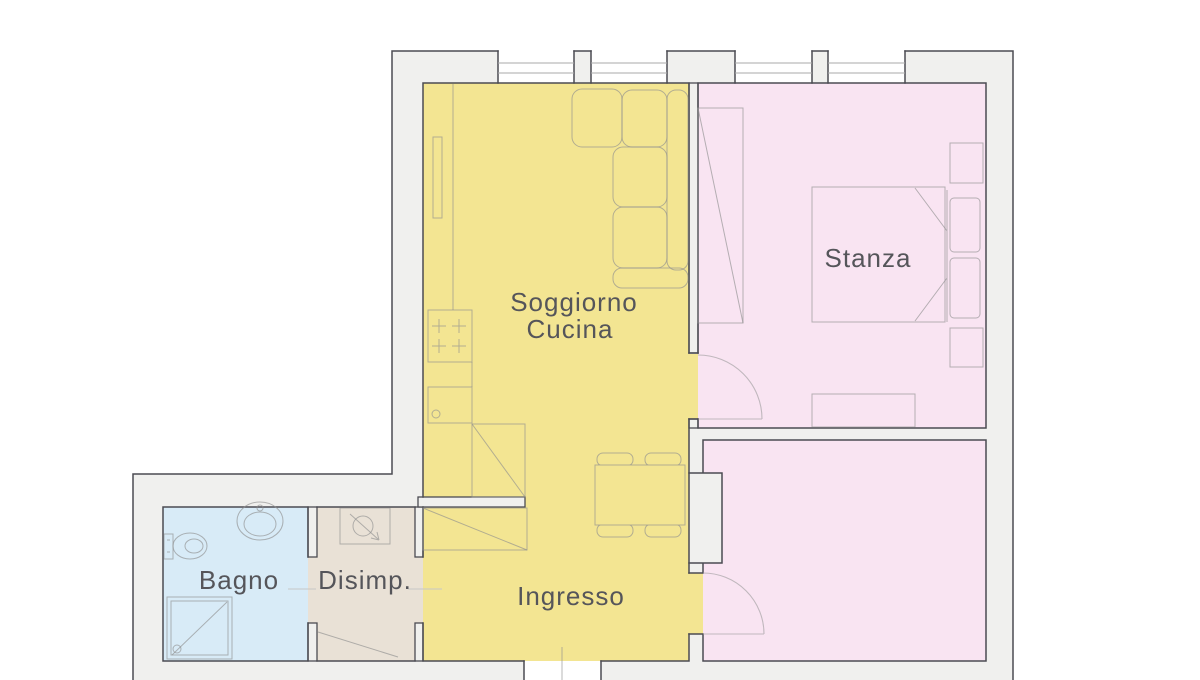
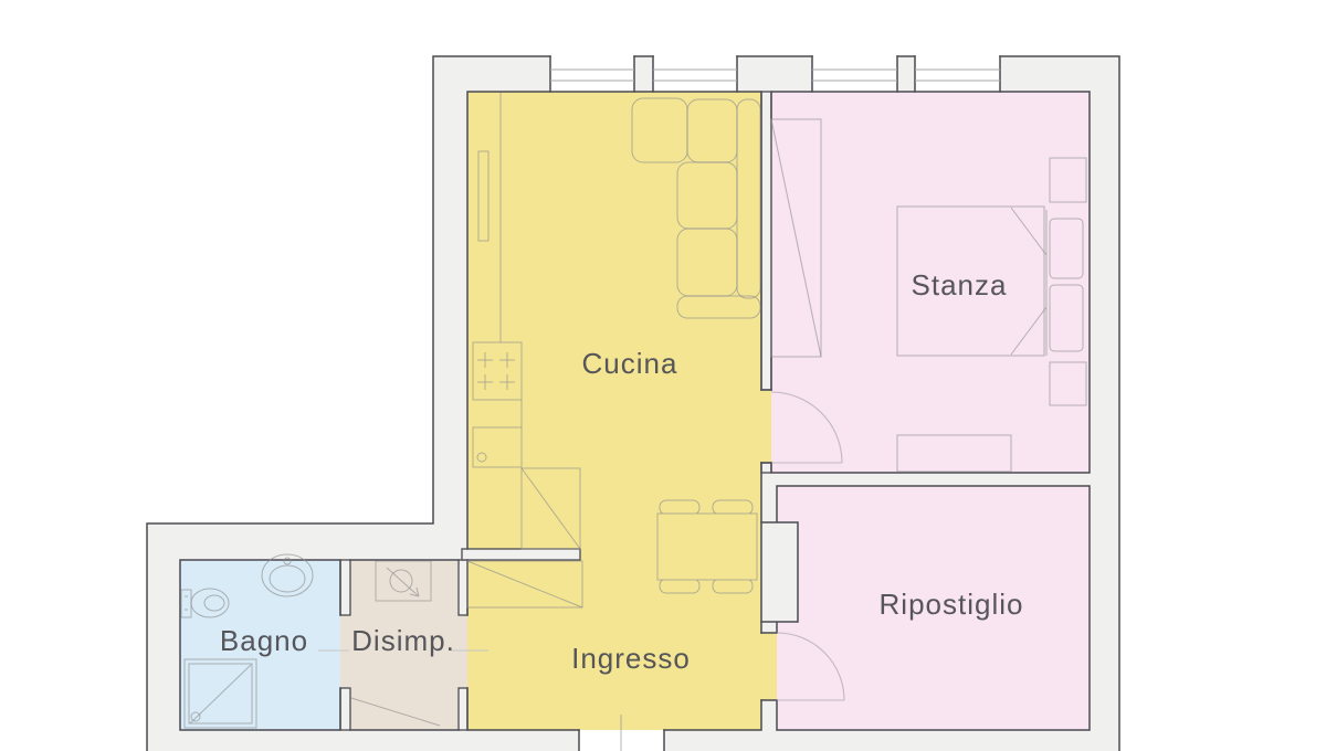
- Soggiorno
  Cucina
  Stanza
+ Ripostiglio
  Bagno
  Disimp.
  Ingresso
